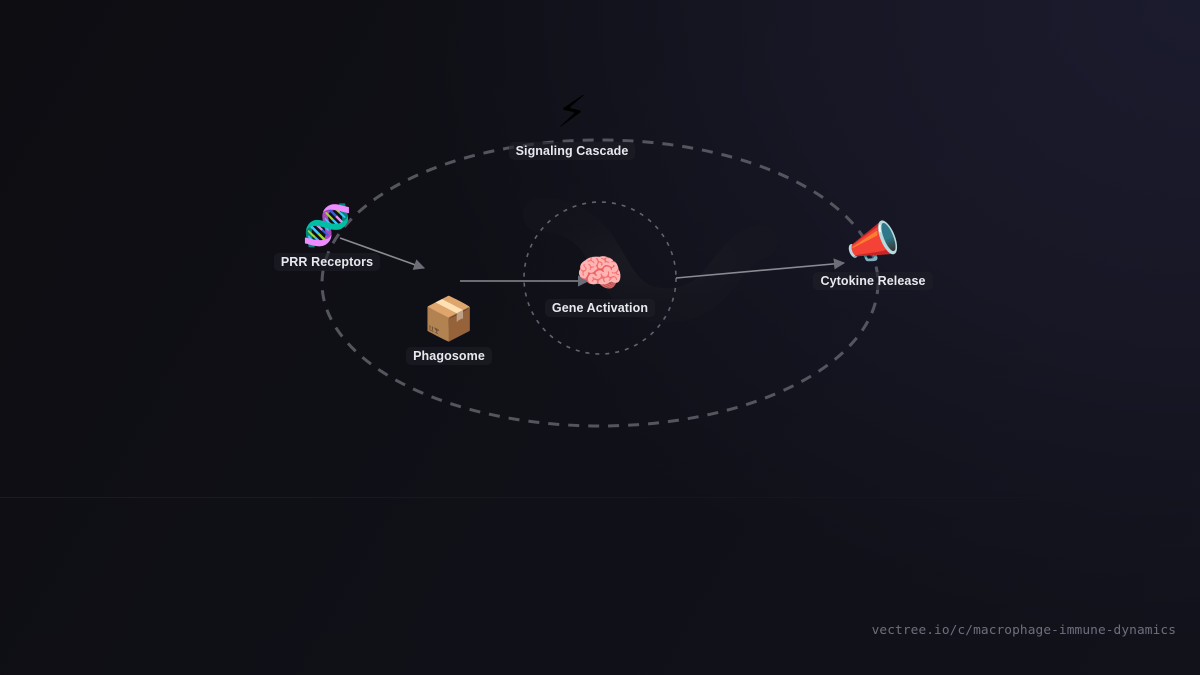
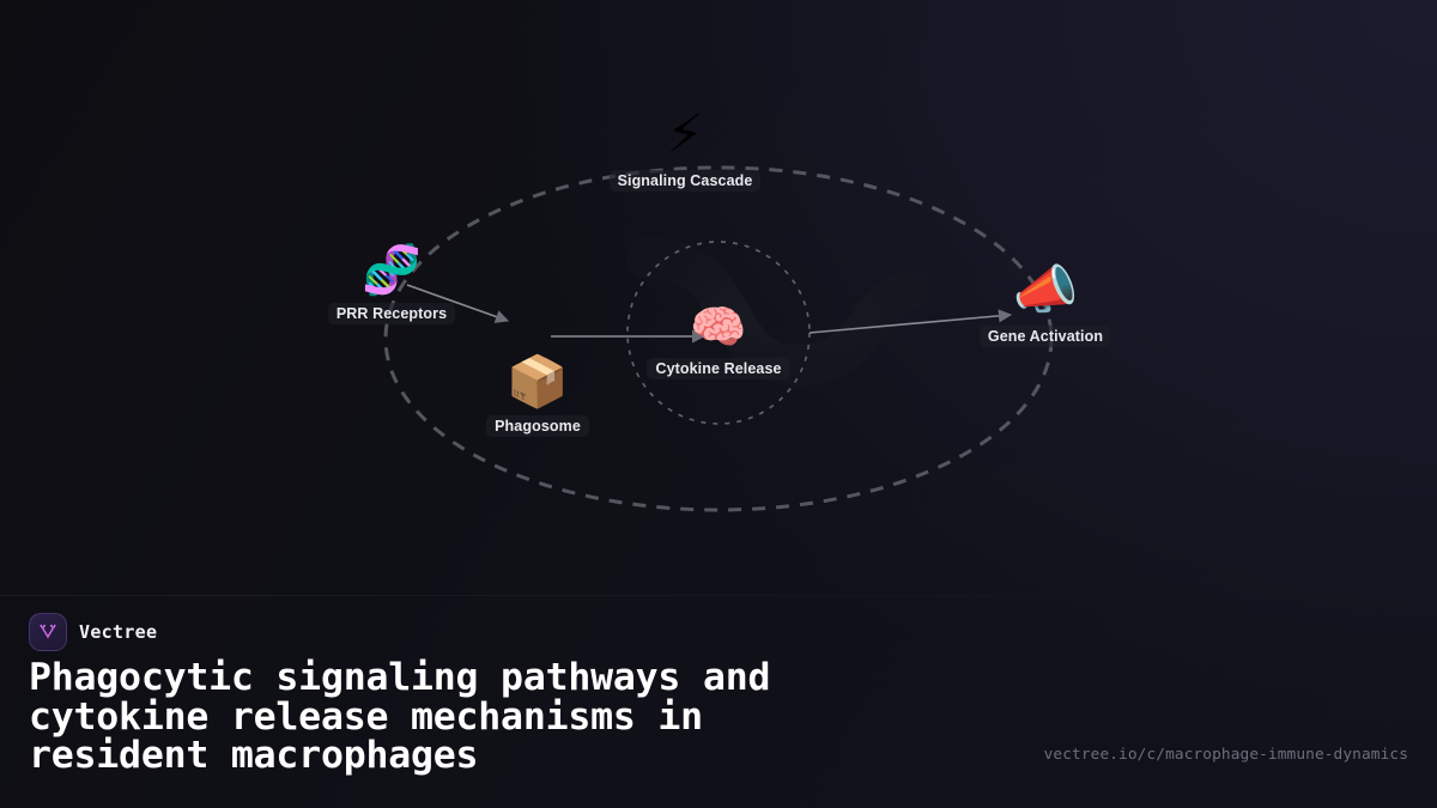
  ⚡
  Signaling Cascade
  🧬
  PRR Receptors
  📦
  Phagosome
  🧠
- Gene Activation
+ Cytokine Release
  📣
- Cytokine Release
+ Gene Activation
+ Vectree
+ Phagocytic signaling pathways and
+ cytokine release mechanisms in
+ resident macrophages
  vectree.io/c/macrophage-immune-dynamics
